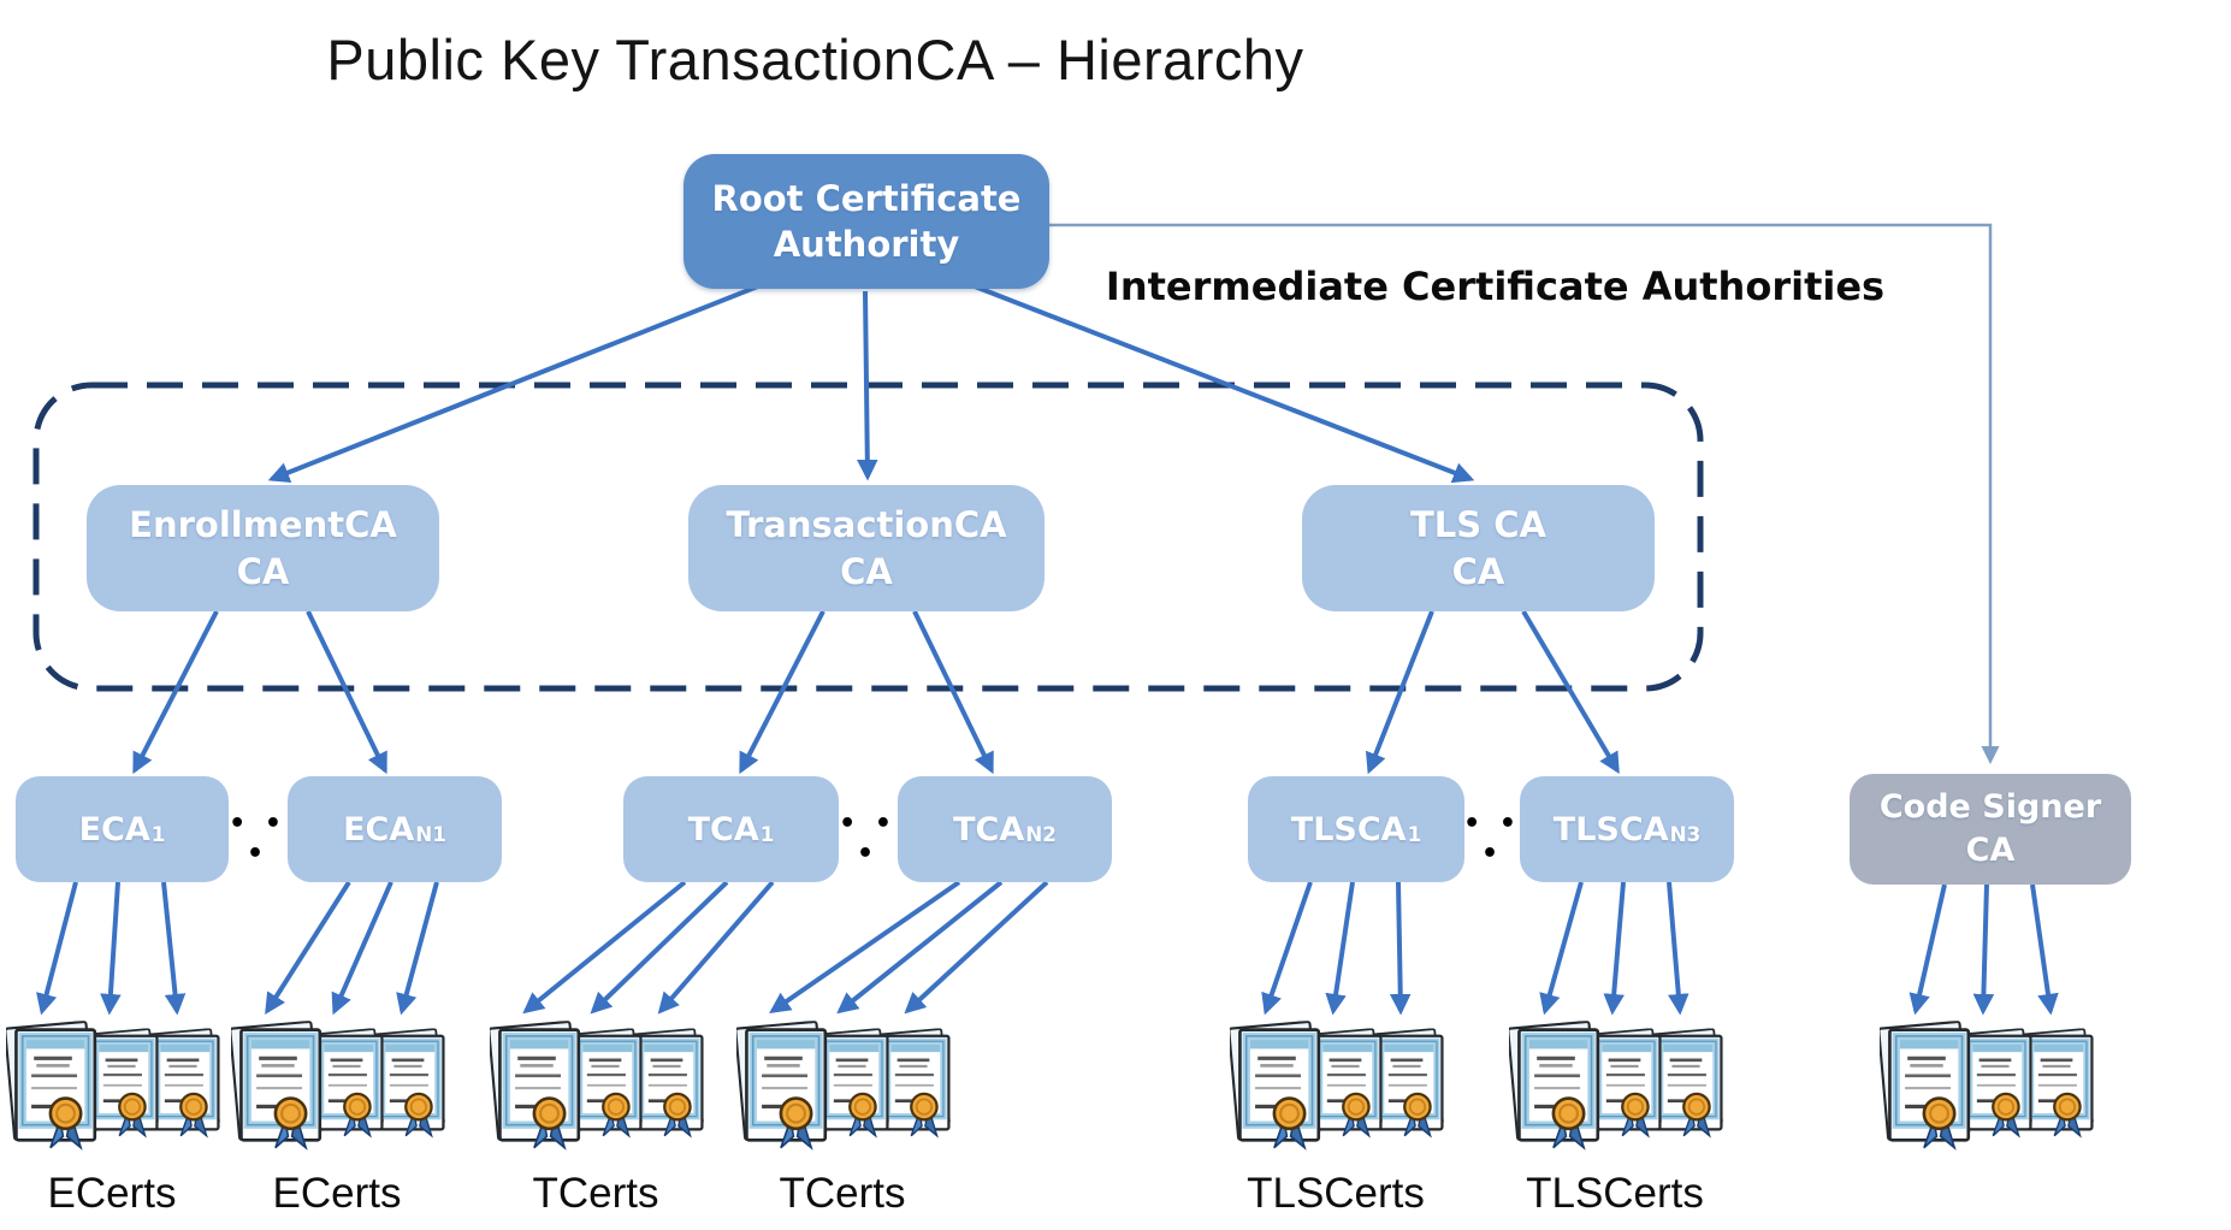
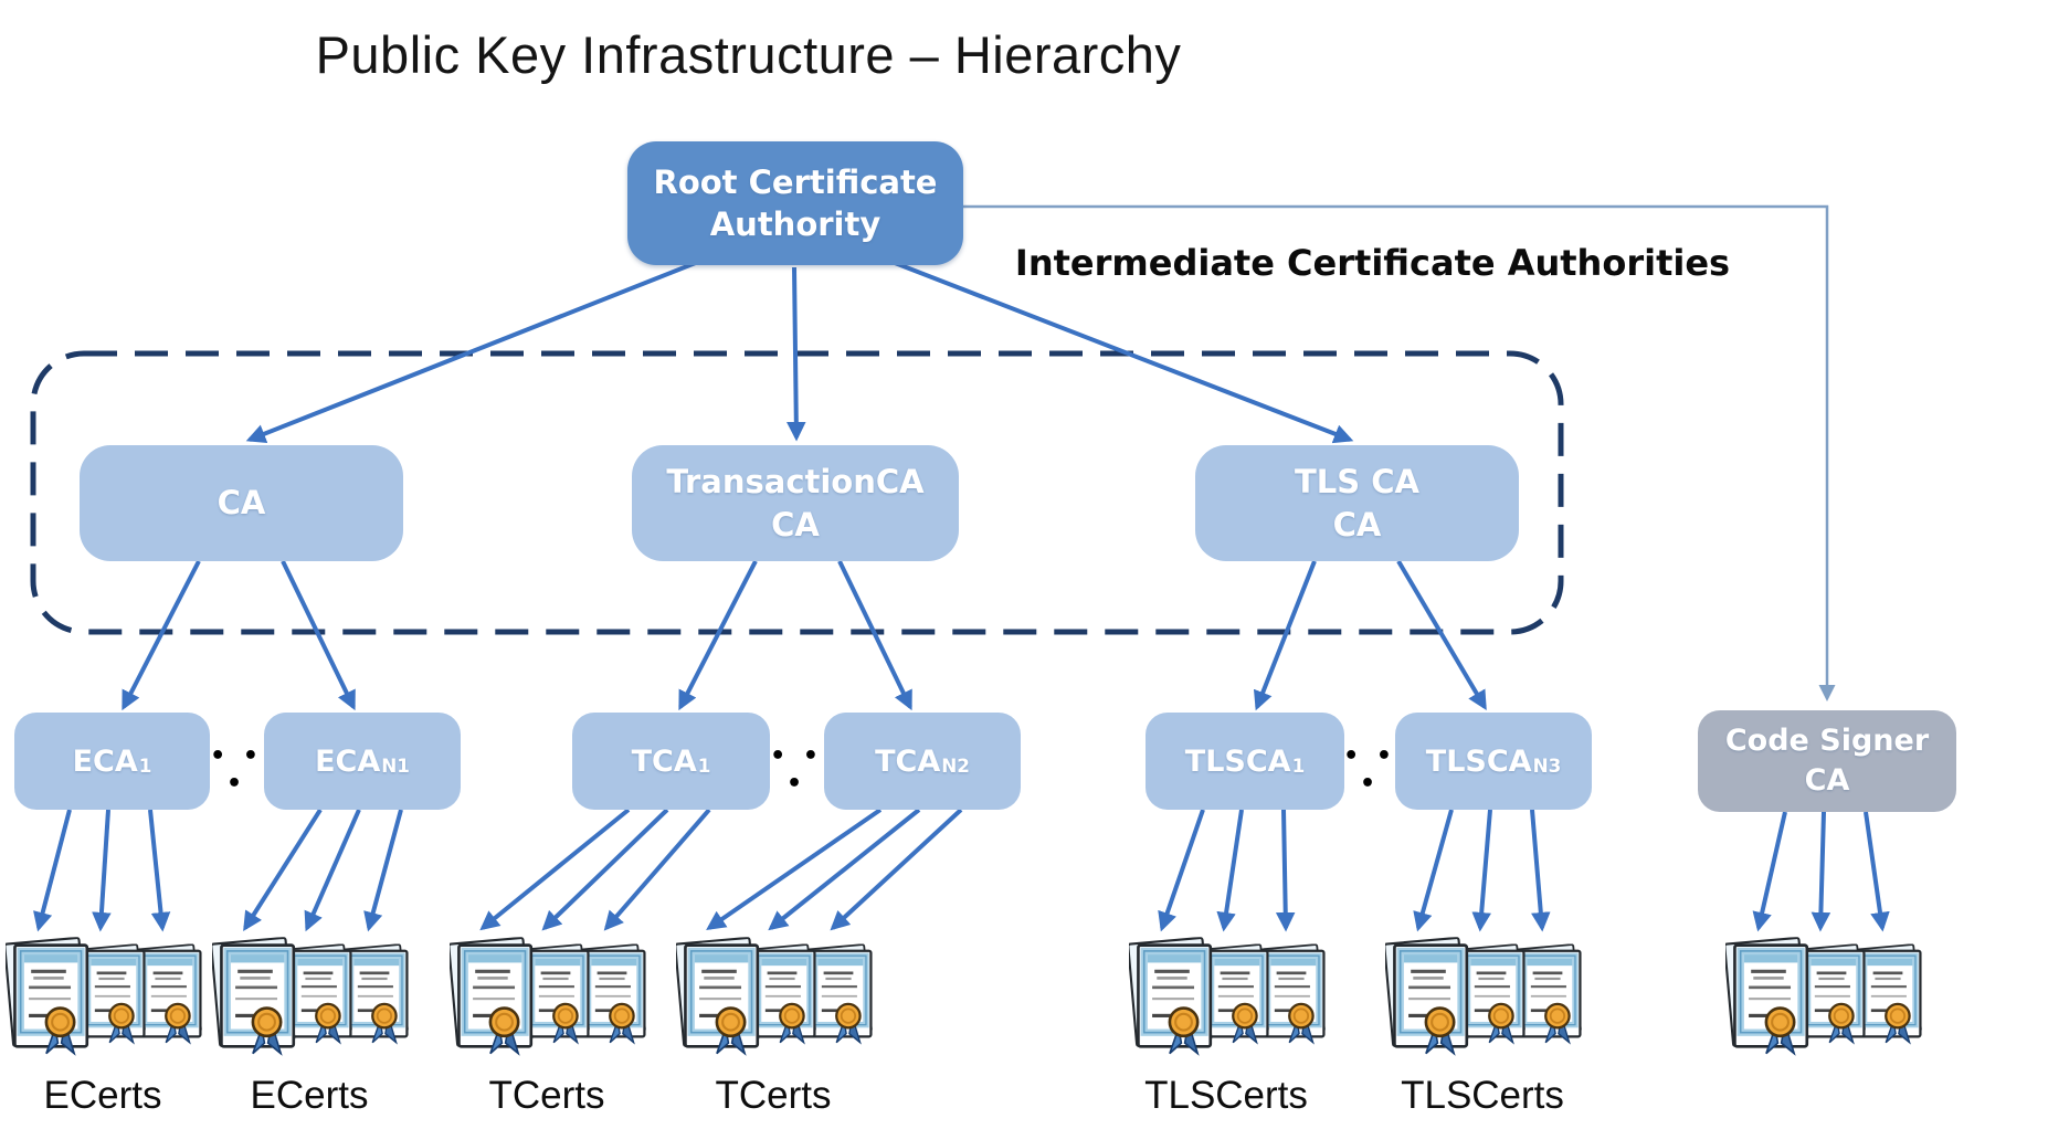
- Public Key TransactionCA – Hierarchy
+ Public Key Infrastructure – Hierarchy
  Intermediate Certificate Authorities
  Root Certificate
  Authority
- EnrollmentCA
  CA
  TransactionCA
  CA
  TLS CA
  CA
  ECA
  1
  • • •
  ECA
  N1
  TCA
  1
  • • •
  TCA
  N2
  TLSCA
  1
  • • •
  TLSCA
  N3
  Code Signer
  CA
  ECerts
  ECerts
  TCerts
  TCerts
  TLSCerts
  TLSCerts
